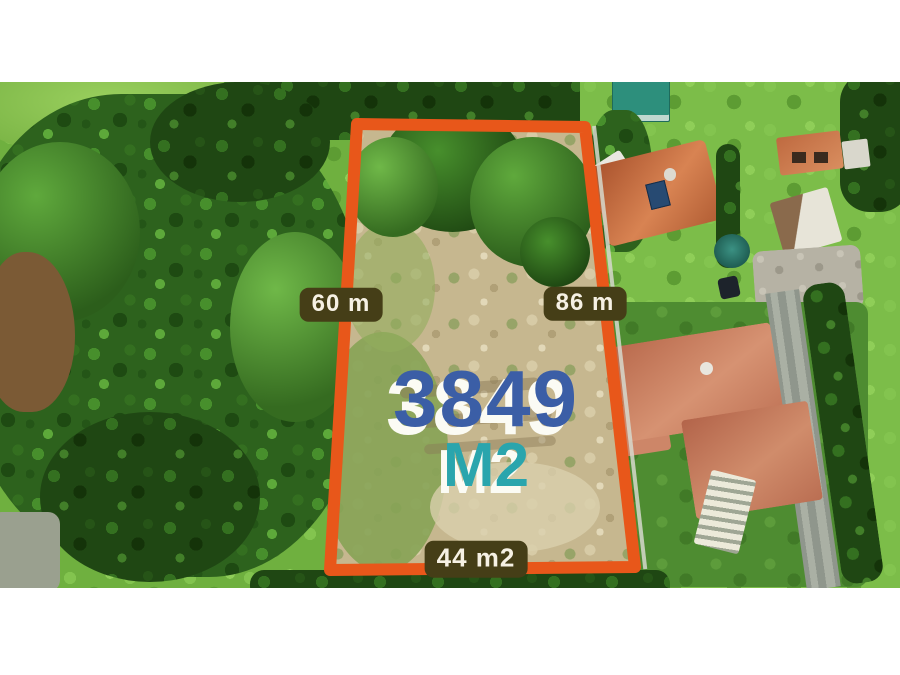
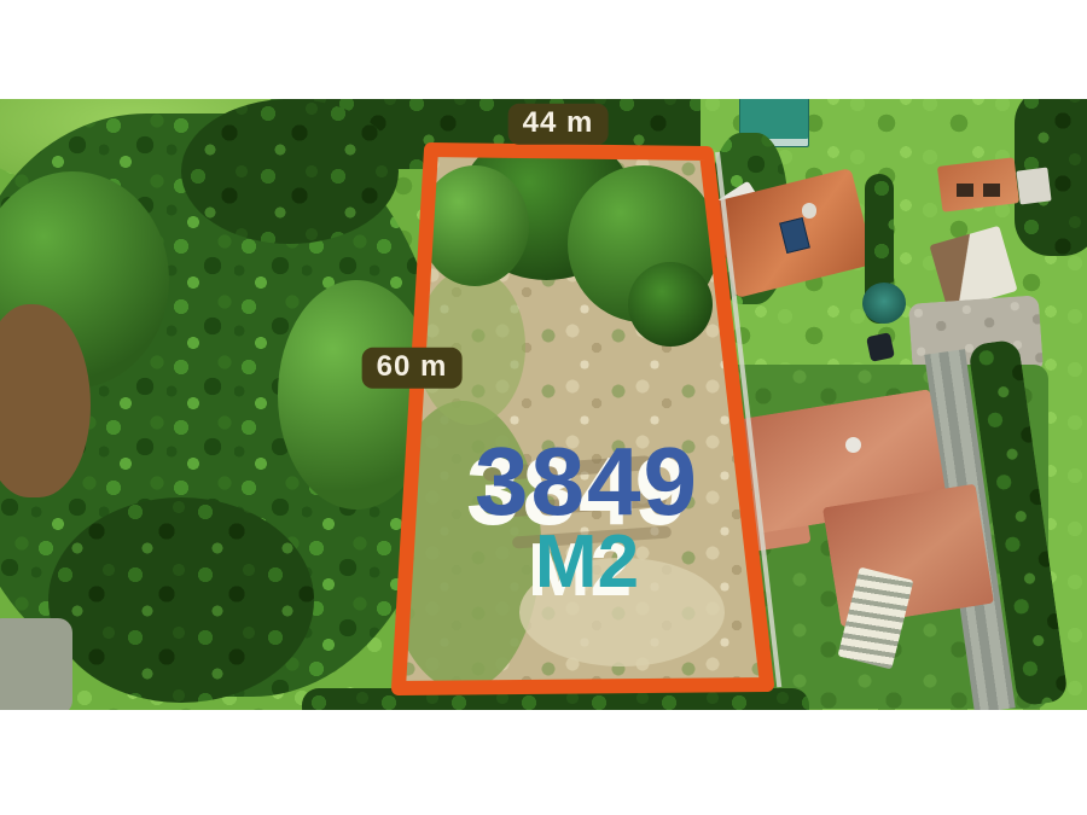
+ 44 m
  60 m
- 86 m
- 44 m2
  3849
  M2
